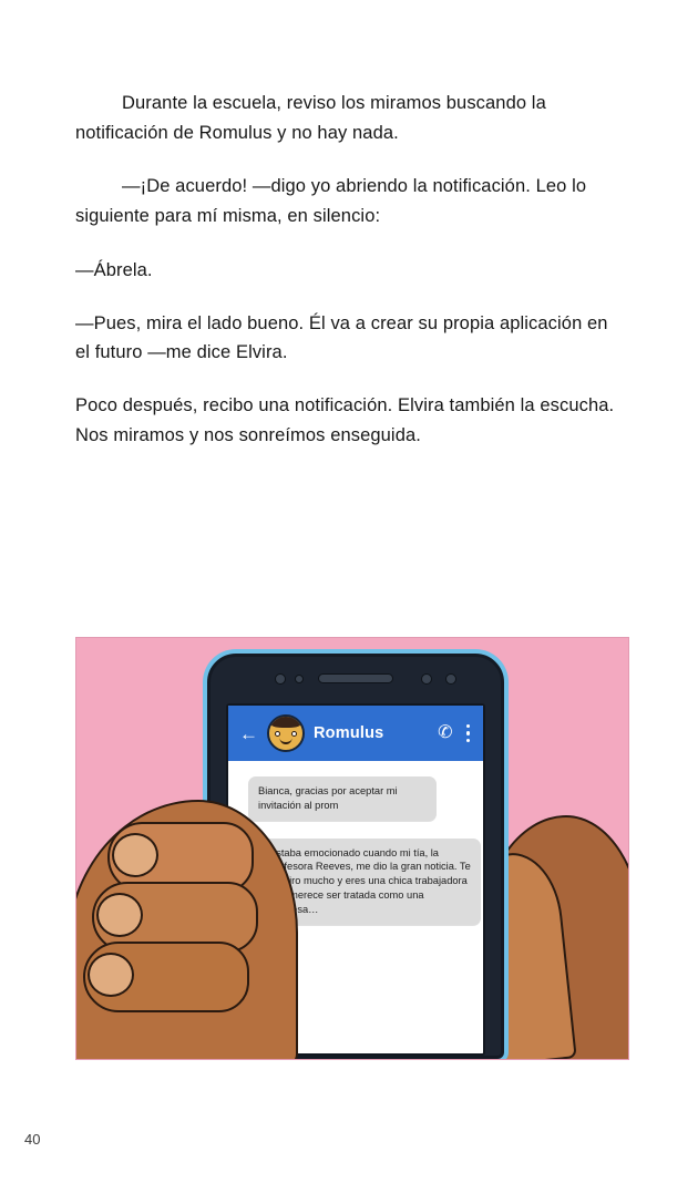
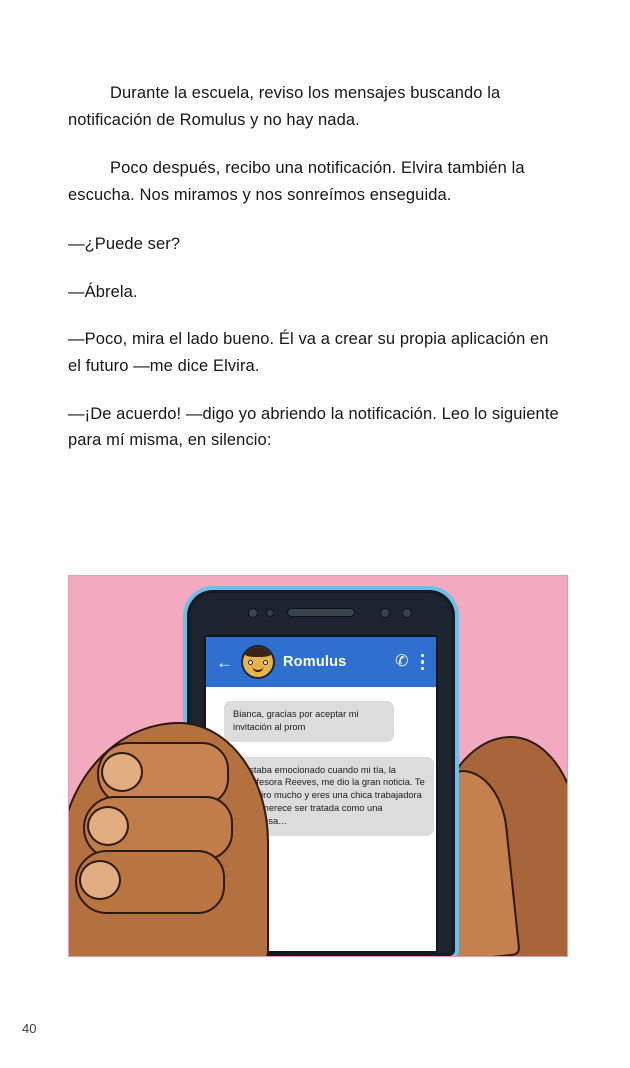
- Durante la escuela, reviso los miramos buscando la notificación de Romulus y no hay nada.
+ Durante la escuela, reviso los mensajes buscando la notificación de Romulus y no hay nada.
- —¡De acuerdo! —digo yo abriendo la notificación. Leo lo siguiente para mí misma, en silencio:
+ Poco después, recibo una notificación. Elvira también la escucha. Nos miramos y nos sonreímos enseguida.
+ —¿Puede ser?
  —Ábrela.
- —Pues, mira el lado bueno. Él va a crear su propia aplicación en el futuro —me dice Elvira.
+ —Poco, mira el lado bueno. Él va a crear su propia aplicación en el futuro —me dice Elvira.
- Poco después, recibo una notificación. Elvira también la escucha. Nos miramos y nos sonreímos enseguida.
+ —¡De acuerdo! —digo yo abriendo la notificación. Leo lo siguiente para mí misma, en silencio:
  ←
  Romulus
  ✆
  Bianca, gracias por aceptar mi invitación al prom
  staba emocionado cuando mi tía, la fesora Reeves, me dio la gran noticia. Te ro mucho y eres una chica trabajadora erece ser tratada como una sa…
  40
